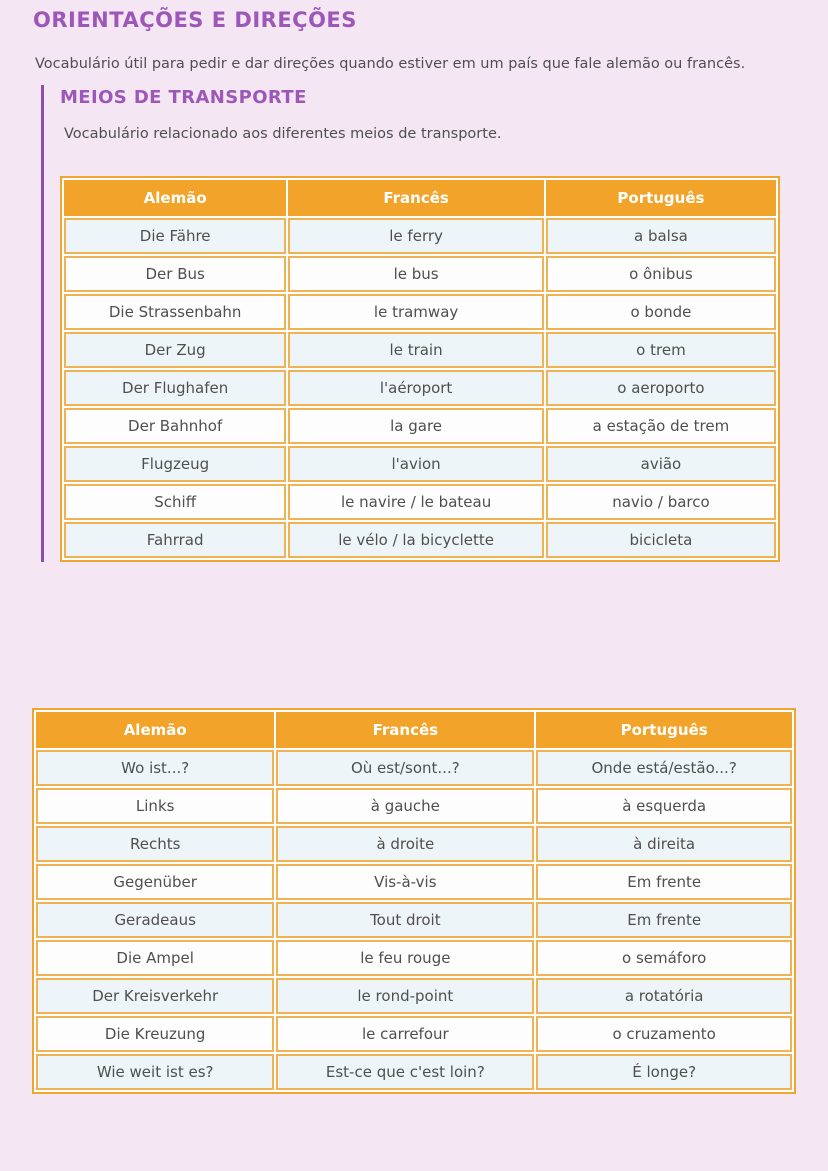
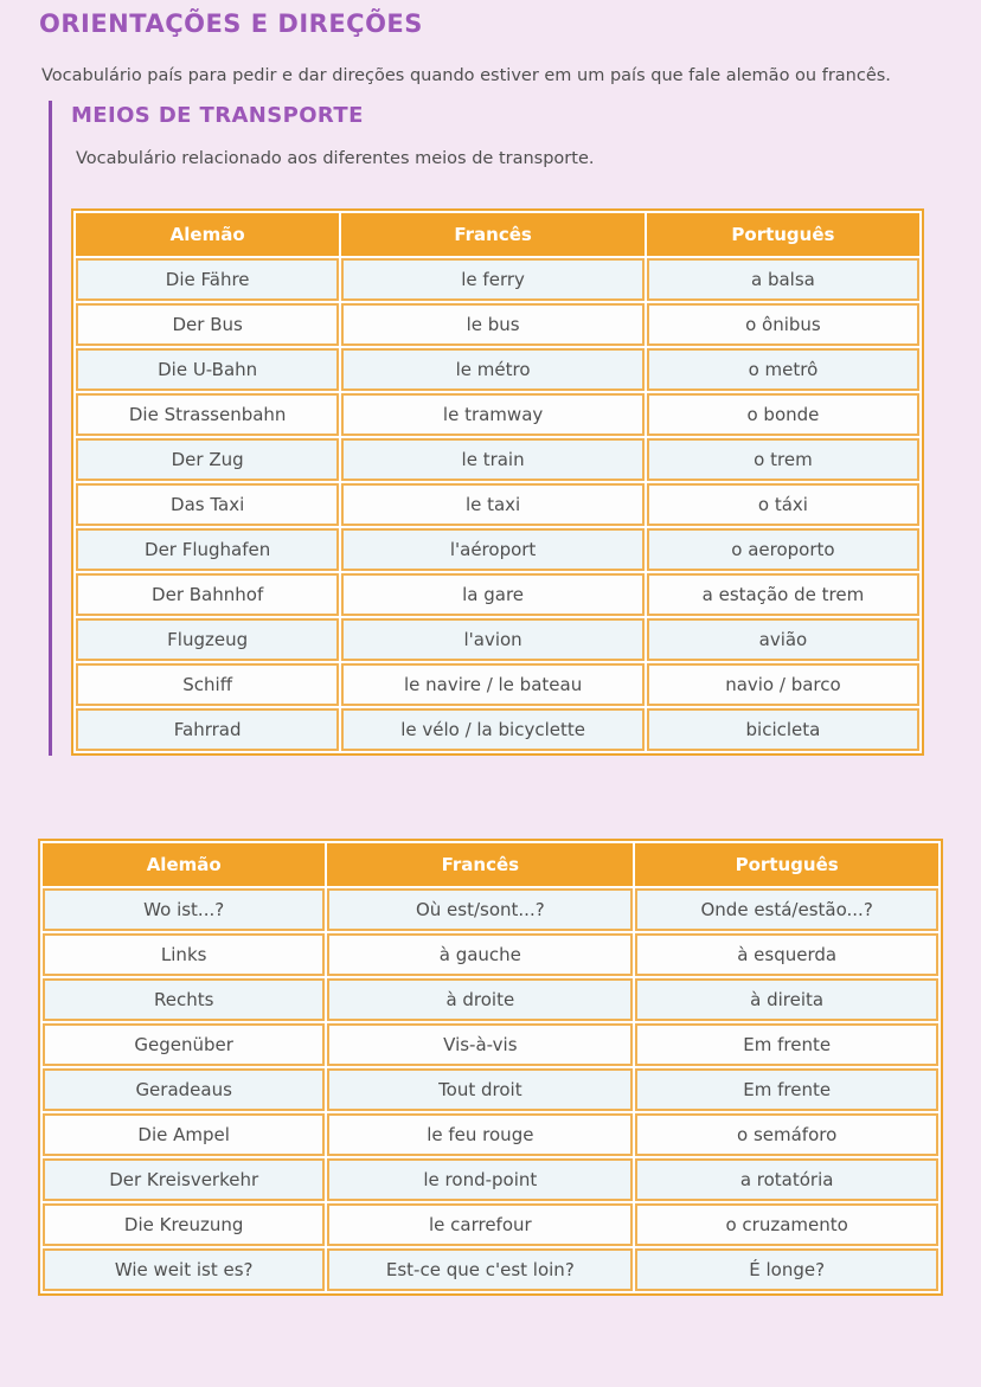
  ORIENTAÇÕES E DIREÇÕES
- Vocabulário útil para pedir e dar direções quando estiver em um país que fale alemão ou francês.
+ Vocabulário país para pedir e dar direções quando estiver em um país que fale alemão ou francês.
  MEIOS DE TRANSPORTE
  Vocabulário relacionado aos diferentes meios de transporte.
  Alemão	Francês	Português
  Die Fähre	le ferry	a balsa
  Der Bus	le bus	o ônibus
+ Die U-Bahn	le métro	o metrô
  Die Strassenbahn	le tramway	o bonde
  Der Zug	le train	o trem
+ Das Taxi	le taxi	o táxi
  Der Flughafen	l'aéroport	o aeroporto
  Der Bahnhof	la gare	a estação de trem
  Flugzeug	l'avion	avião
  Schiff	le navire / le bateau	navio / barco
  Fahrrad	le vélo / la bicyclette	bicicleta
  Alemão	Francês	Português
  Wo ist...?	Où est/sont...?	Onde está/estão...?
  Links	à gauche	à esquerda
  Rechts	à droite	à direita
  Gegenüber	Vis-à-vis	Em frente
  Geradeaus	Tout droit	Em frente
  Die Ampel	le feu rouge	o semáforo
  Der Kreisverkehr	le rond-point	a rotatória
  Die Kreuzung	le carrefour	o cruzamento
  Wie weit ist es?	Est-ce que c'est loin?	É longe?
